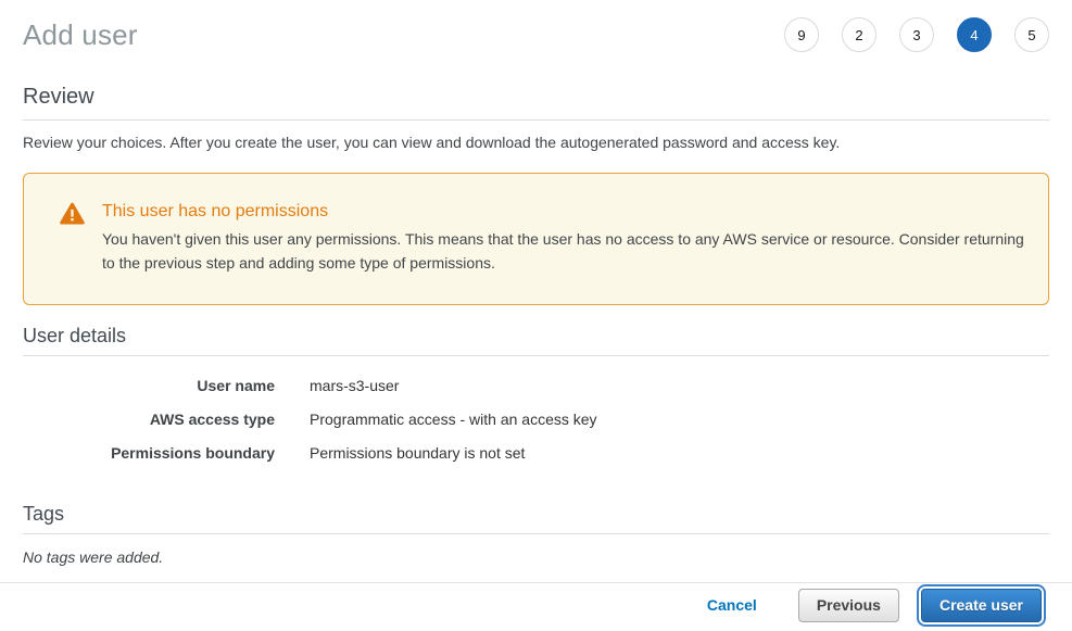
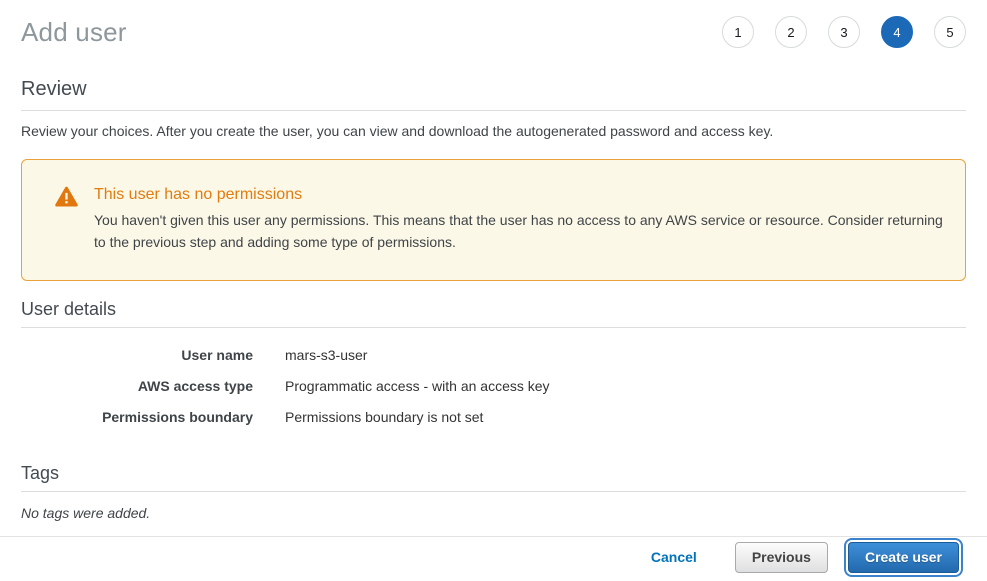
  Add user
- 9
+ 1
  2
  3
  4
  5
  Review
  Review your choices. After you create the user, you can view and download the autogenerated password and access key.
  This user has no permissions
  You haven't given this user any permissions. This means that the user has no access to any AWS service or resource. Consider returning to the previous step and adding some type of permissions.
  User details
  User name
  mars-s3-user
  AWS access type
  Programmatic access - with an access key
  Permissions boundary
  Permissions boundary is not set
  Tags
  No tags were added.
  Cancel
  Previous
  Create user
